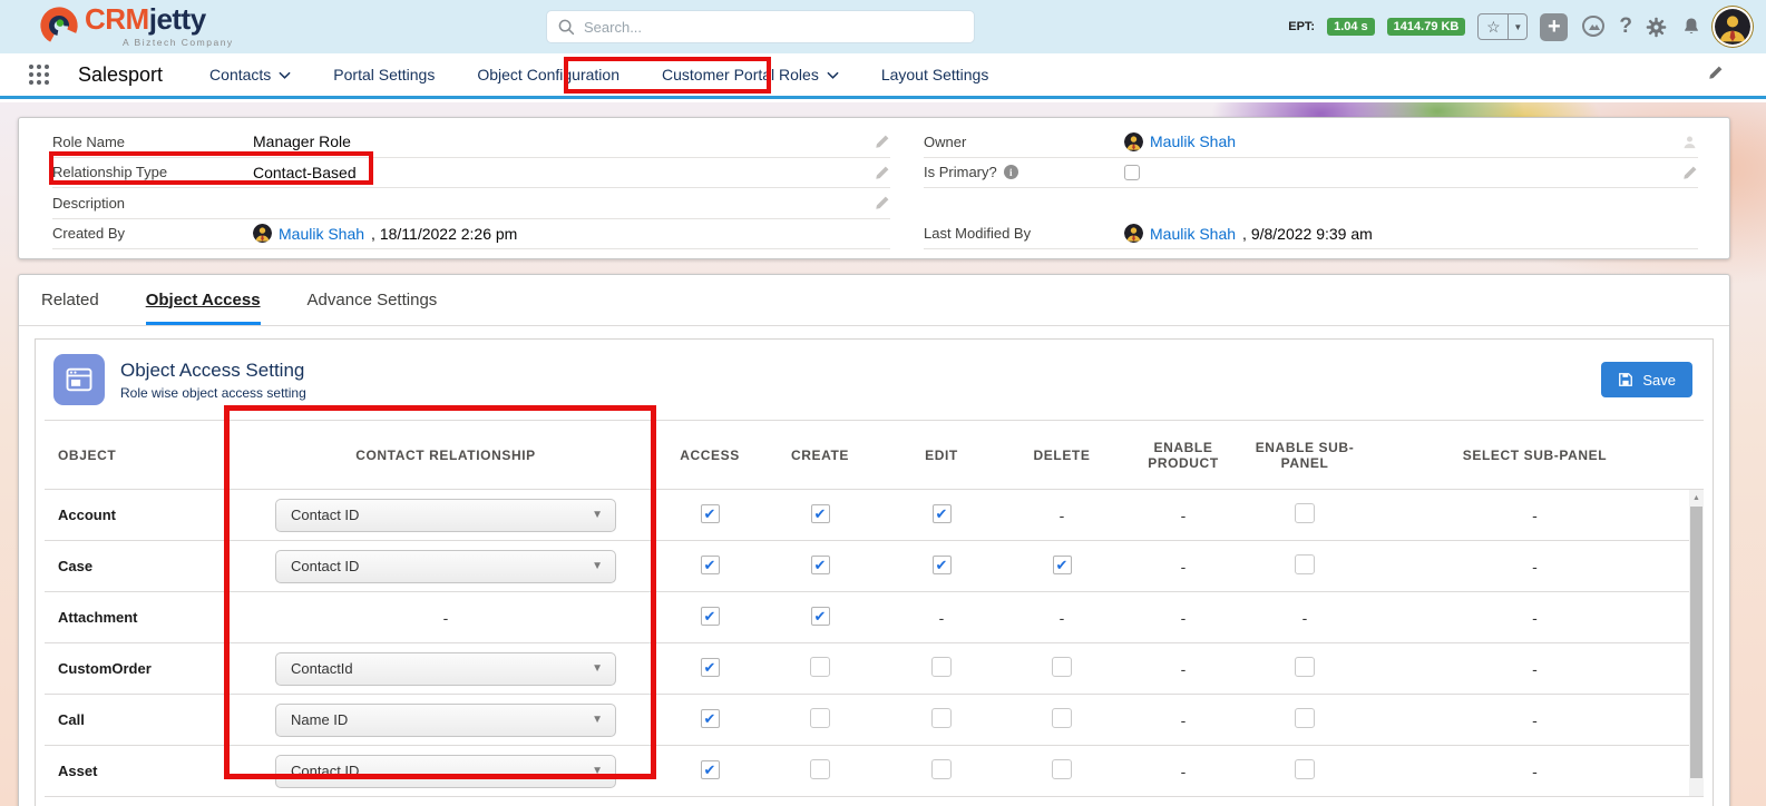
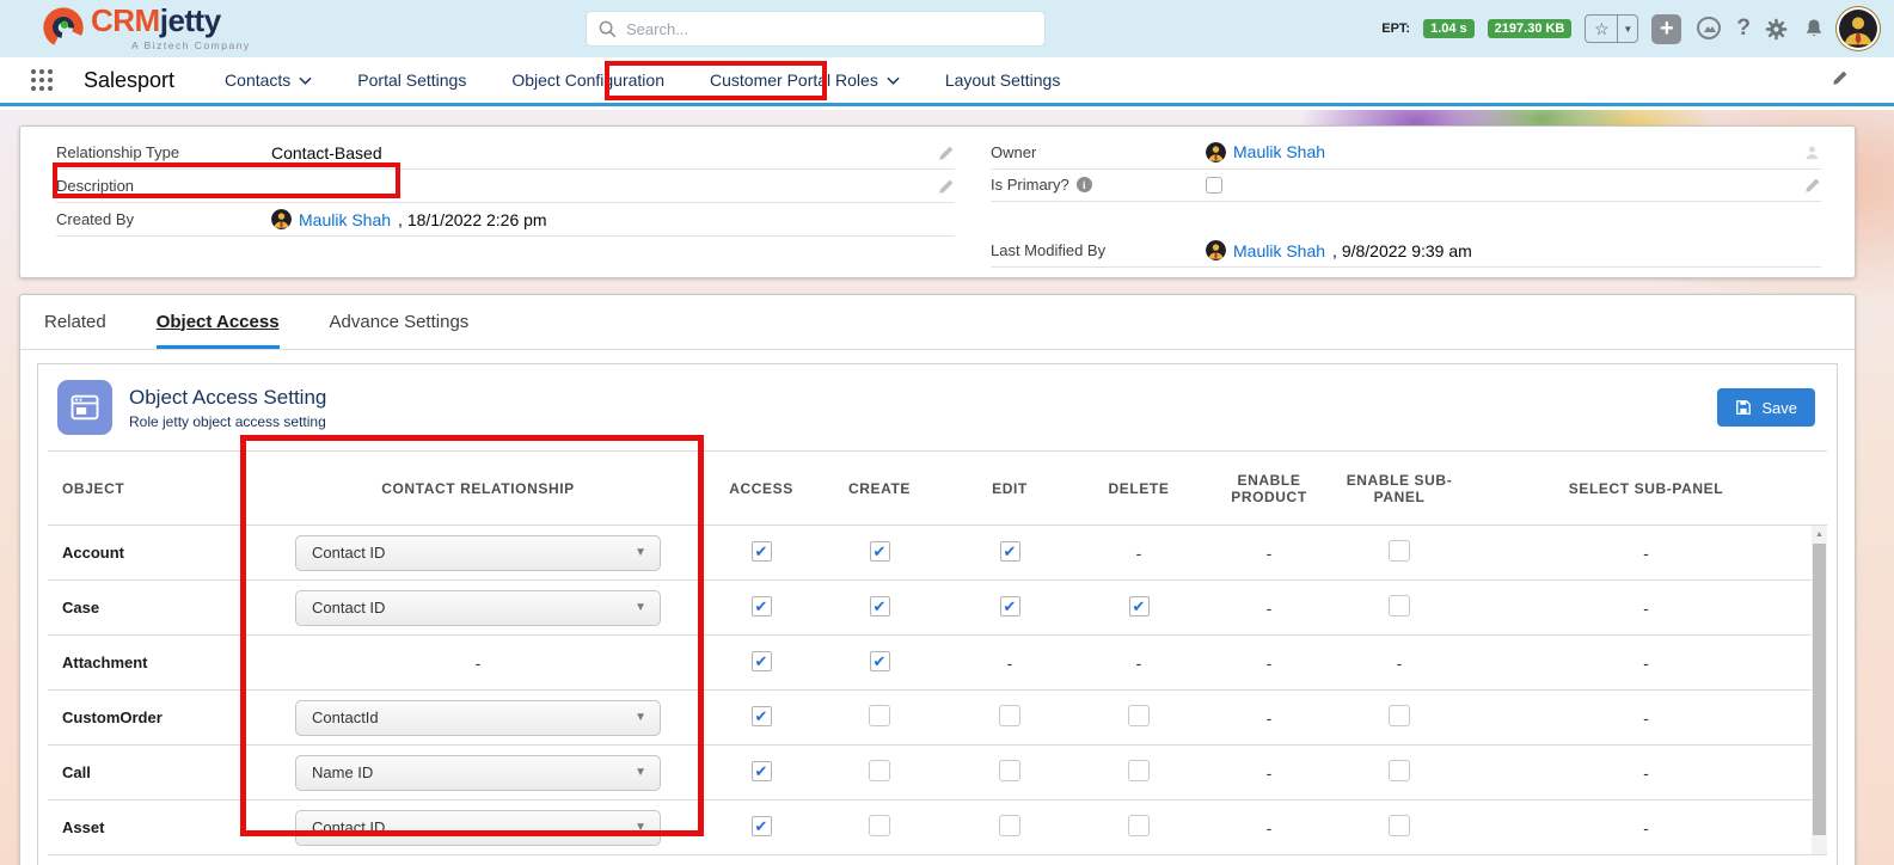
  CRMjetty
  A Biztech Company
  Search...
  EPT:
  1.04 s
- 1414.79 KB
+ 2197.30 KB
  ☆
  ▼
  +
  ?
  Salesport
  Contacts
  Portal Settings
  Object Configuration
  Customer Portal Roles
  Layout Settings
- Role Name
- Manager Role
  Relationship Type
  Contact-Based
  Description
  Created By
  Maulik Shah
- , 18/11/2022 2:26 pm
+ , 18/1/2022 2:26 pm
  Owner
  Maulik Shah
  Is Primary?
  i
  Last Modified By
  Maulik Shah
  , 9/8/2022 9:39 am
  Related
  Object Access
  Advance Settings
  Object Access Setting
- Role wise object access setting
+ Role jetty object access setting
  Save
  OBJECT	CONTACT RELATIONSHIP	ACCESS	CREATE	EDIT	DELETE	ENABLE PRODUCT	ENABLE SUB-PANEL	SELECT SUB-PANEL
  Account	Contact ID ▼				-	-		-
  Case	Contact ID ▼					-		-
  Attachment	-			-	-	-	-	-
  CustomOrder	ContactId ▼					-		-
  Call	Name ID ▼					-		-
  Asset	Contact ID ▼					-		-
